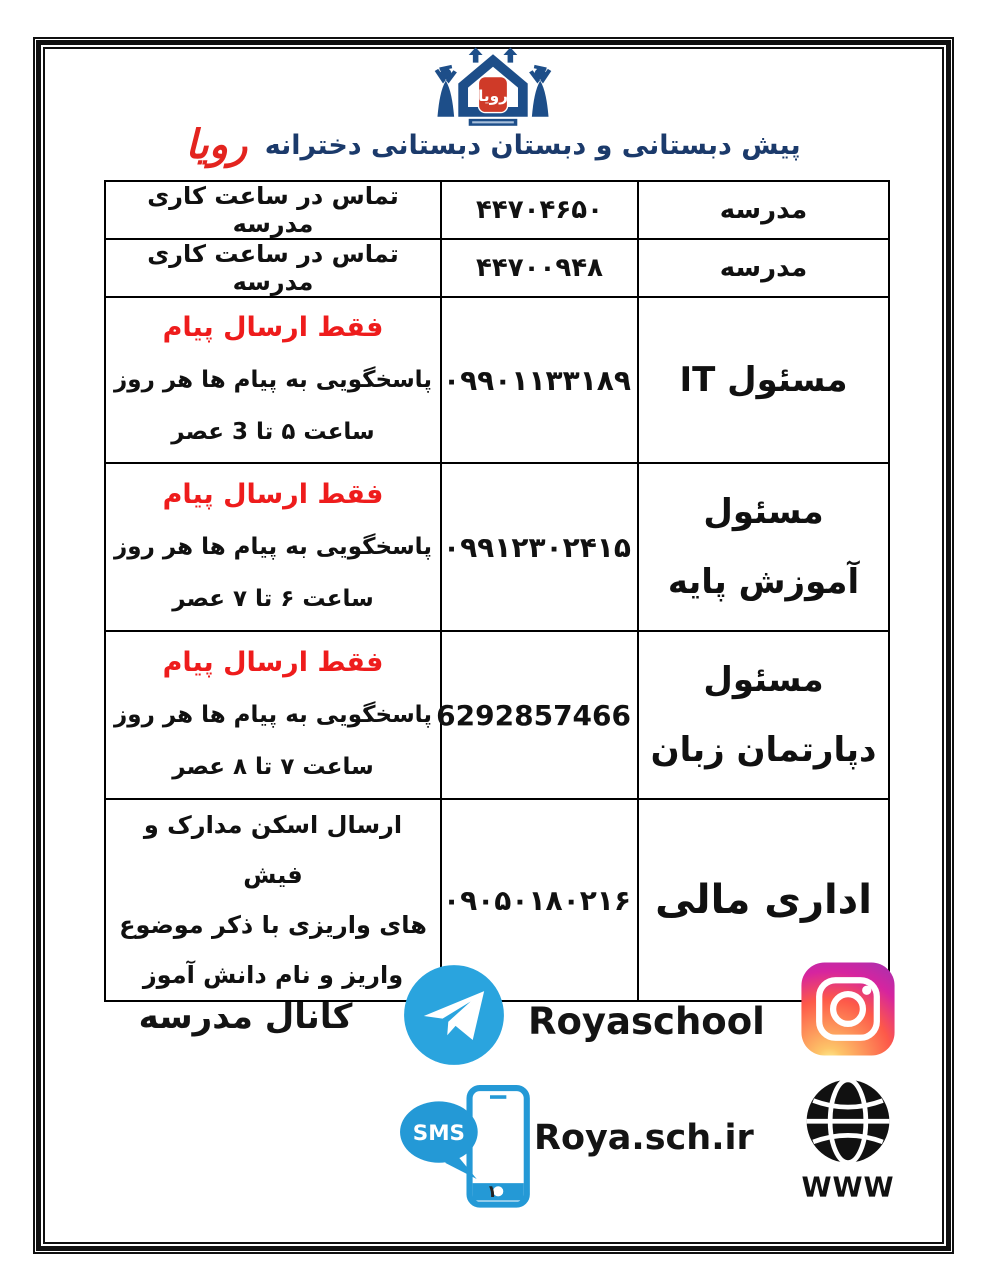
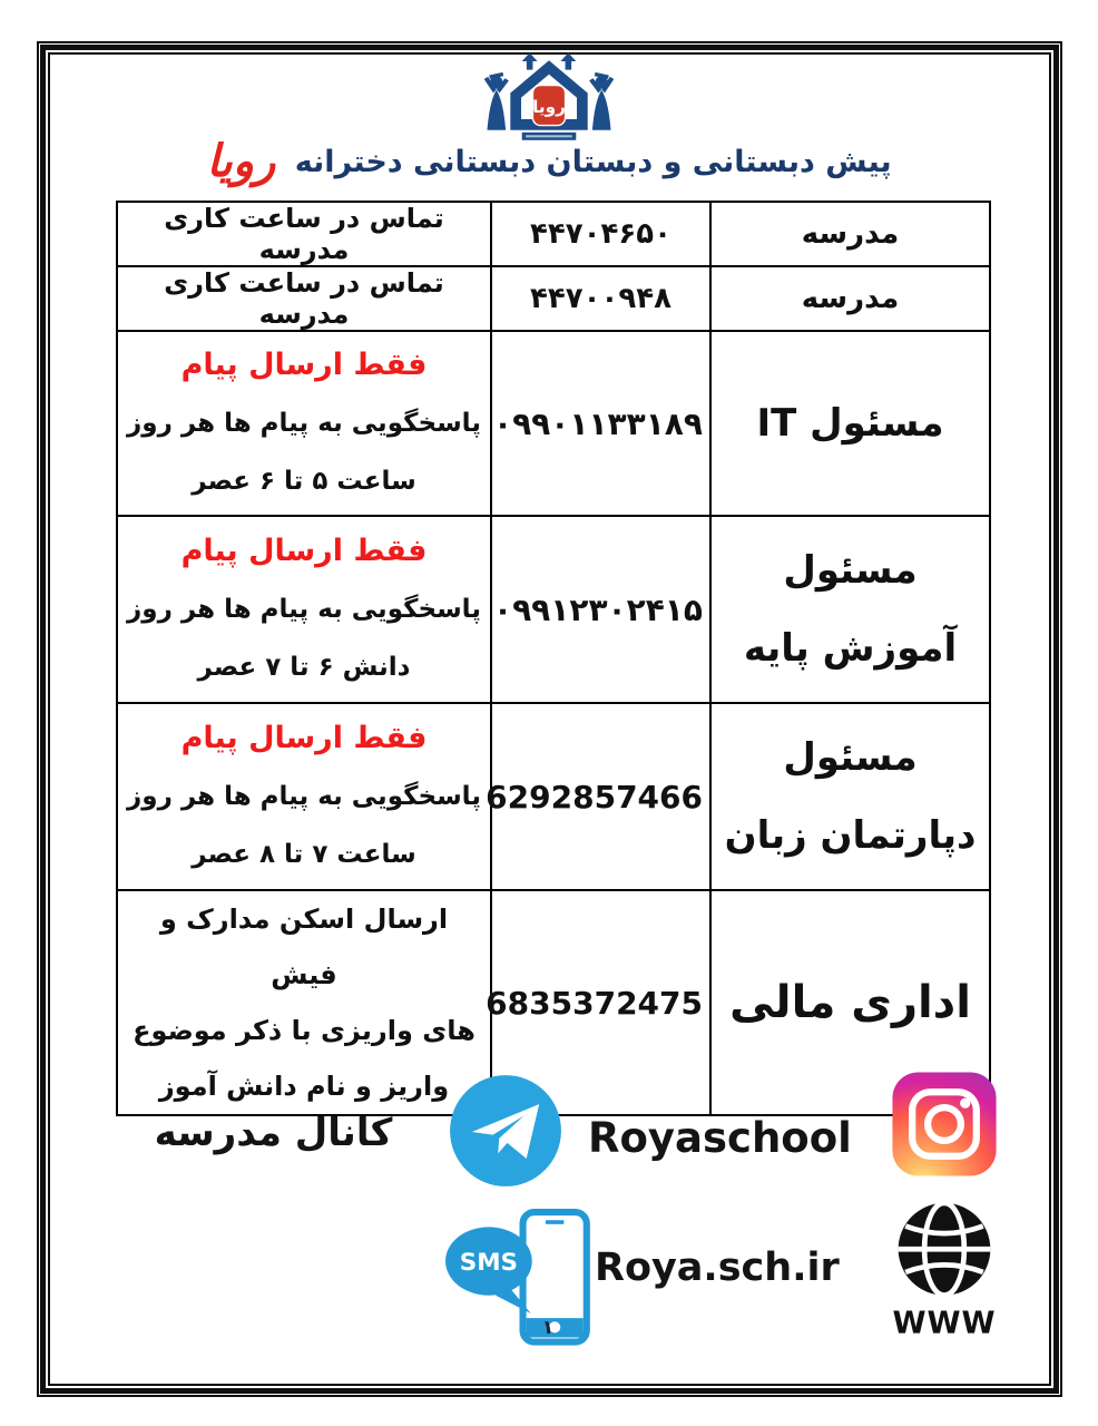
  رویا
  پیش دبستانی و دبستان دبستانی دخترانه رویا
  مدرسه	۴۴۷۰۴۶۵۰	تماس در ساعت کاری مدرسه
  مدرسه	۴۴۷۰۰۹۴۸	تماس در ساعت کاری مدرسه
- مسئول IT	۰۹۹۰۱۱۳۳۱۸۹	فقط ارسال پیام پاسخگویی به پیام ها هر روز ساعت ۵ تا 3 عصر
+ مسئول IT	۰۹۹۰۱۱۳۳۱۸۹	فقط ارسال پیام پاسخگویی به پیام ها هر روز ساعت ۵ تا ۶ عصر
- مسئول آموزش پایه	۰۹۹۱۲۳۰۲۴۱۵	فقط ارسال پیام پاسخگویی به پیام ها هر روز ساعت ۶ تا ۷ عصر
+ مسئول آموزش پایه	۰۹۹۱۲۳۰۲۴۱۵	فقط ارسال پیام پاسخگویی به پیام ها هر روز دانش ۶ تا ۷ عصر
  مسئول دپارتمان زبان	6292857466	فقط ارسال پیام پاسخگویی به پیام ها هر روز ساعت ۷ تا ۸ عصر
- اداری مالی	۰۹۰۵۰۱۸۰۲۱۶	ارسال اسکن مدارک و فیش های واریزی با ذکر موضوع واریز و نام دانش آموز
+ اداری مالی	6835372475	ارسال اسکن مدارک و فیش های واریزی با ذکر موضوع واریز و نام دانش آموز
  کانال مدرسه
  Royaschool
  SMS
  Roya.sch.ir
  WWW
  ۱
